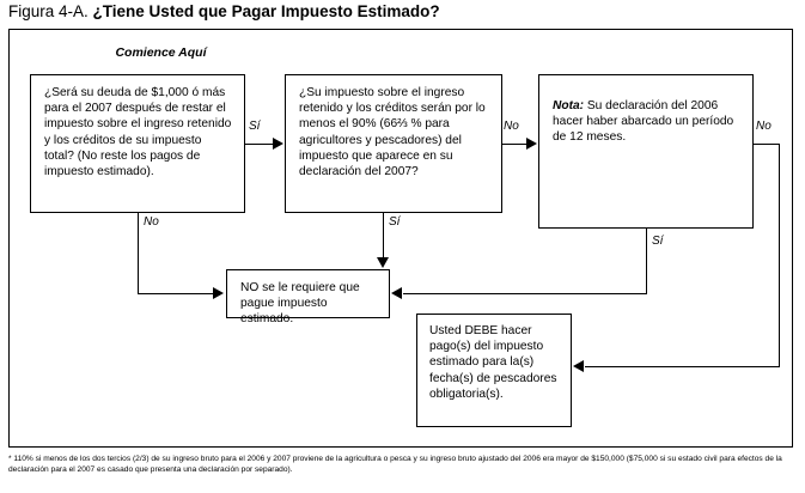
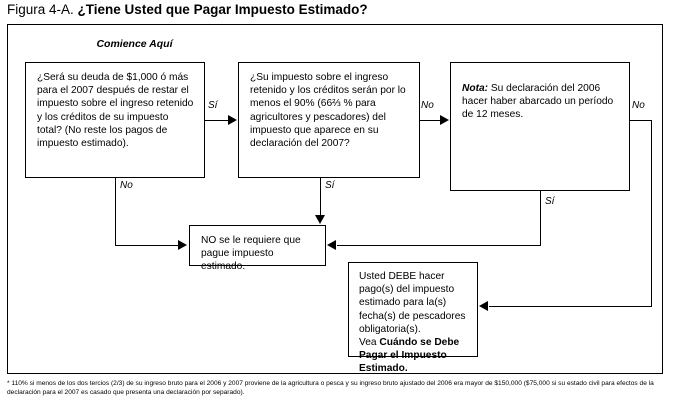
  Figura 4-A. ¿Tiene Usted que Pagar Impuesto Estimado?
  Comience Aquí
  ¿Será su deuda de $1,000 ó más para el 2007 después de restar el impuesto sobre el ingreso retenido y los créditos de su impuesto total? (No reste los pagos de impuesto estimado).
  ¿Su impuesto sobre el ingreso retenido y los créditos serán por lo menos el 90% (66⅔ % para agricultores y pescadores) del impuesto que aparece en su declaración del 2007?
  Nota: Su declaración del 2006 hacer haber abarcado un período de 12 meses.
  NO se le requiere que pague impuesto estimado.
  Usted DEBE hacer pago(s) del impuesto estimado para la(s) fecha(s) de pescadores obligatoria(s).
+ Vea Cuándo se Debe Pagar el Impuesto Estimado.
  Sí
  No
  No
  Sí
  Sí
  No
